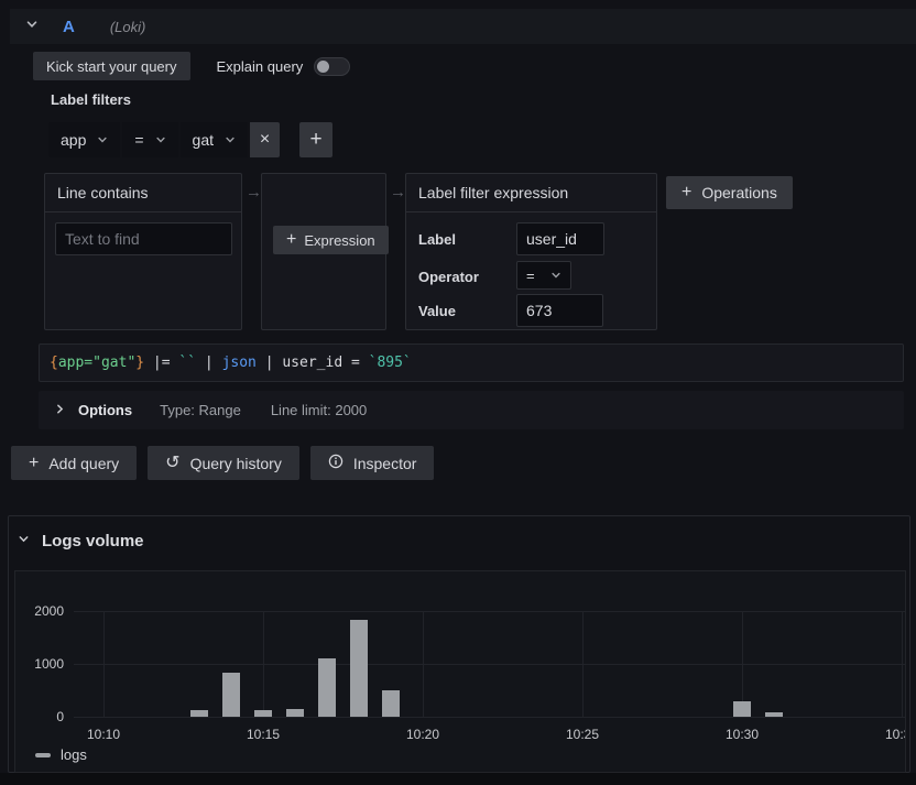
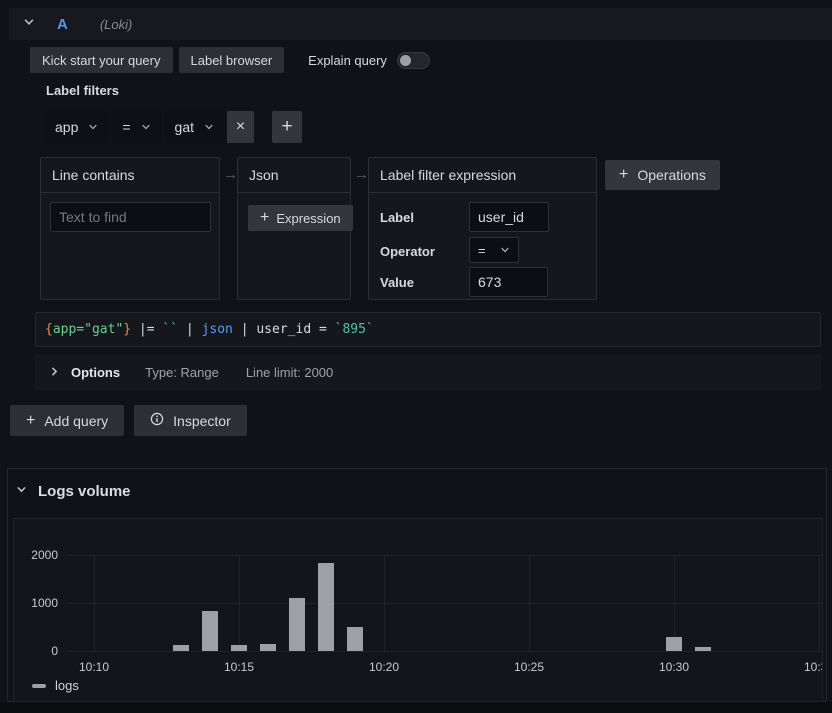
  A
  (Loki)
  Kick start your query
+ Label browser
  Explain query
  Label filters
  app
  =
  gat
  ×
  +
  Line contains
  Text to find
  →
+ Json
  +
  Expression
  →
  Label filter expression
  Label
  user_id
  Operator
  =
  Value
  673
  +
  Operations
  {app="gat"} |= `` | json | user_id = `895`
  Options
  Type: Range
  Line limit: 2000
  +
  Add query
- ↺
- Query history
  Inspector
  Logs volume
  logs
  0
  1000
  2000
  10:10
  10:15
  10:20
  10:25
  10:30
